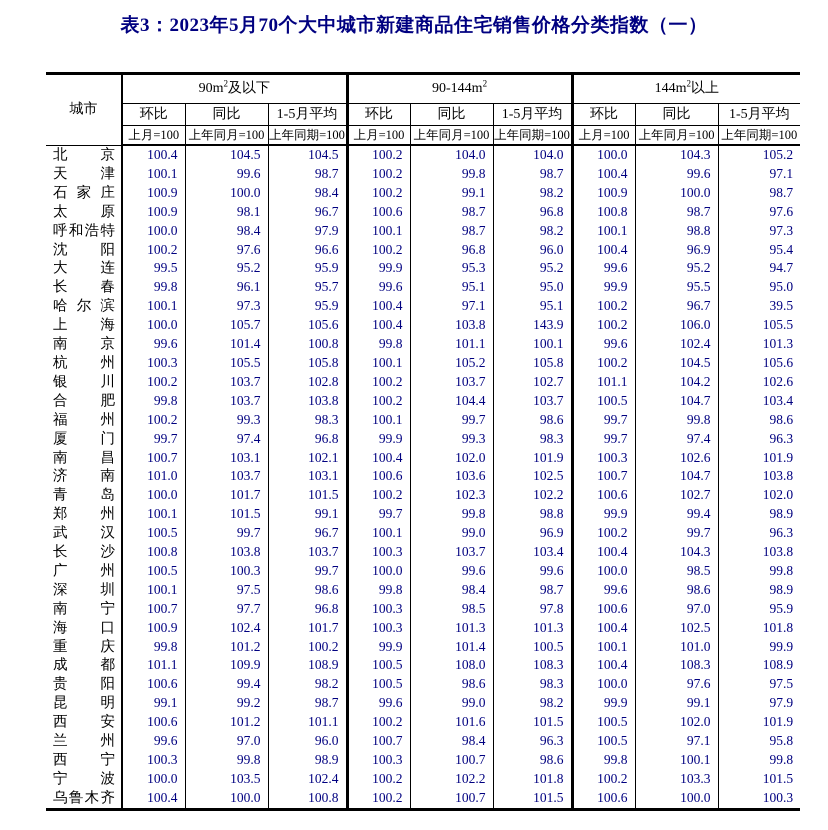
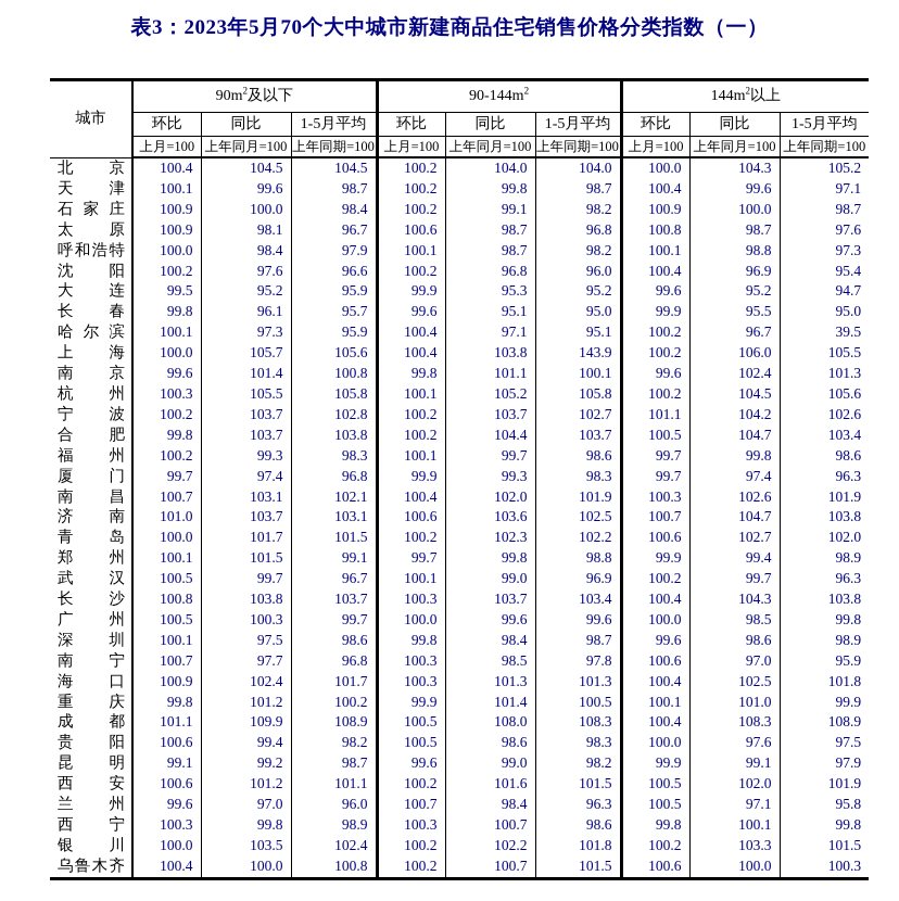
  表3：2023年5月70个大中城市新建商品住宅销售价格分类指数（一）
  城市	90m2及以下	90-144m2	144m2以上
  环比	同比	1-5月平均	环比	同比	1-5月平均	环比	同比	1-5月平均
  上月=100	上年同月=100	上年同期=100	上月=100	上年同月=100	上年同期=100	上月=100	上年同月=100	上年同期=100
  北京	100.4	104.5	104.5	100.2	104.0	104.0	100.0	104.3	105.2
  天津	100.1	99.6	98.7	100.2	99.8	98.7	100.4	99.6	97.1
  石家庄	100.9	100.0	98.4	100.2	99.1	98.2	100.9	100.0	98.7
  太原	100.9	98.1	96.7	100.6	98.7	96.8	100.8	98.7	97.6
  呼和浩特	100.0	98.4	97.9	100.1	98.7	98.2	100.1	98.8	97.3
  沈阳	100.2	97.6	96.6	100.2	96.8	96.0	100.4	96.9	95.4
  大连	99.5	95.2	95.9	99.9	95.3	95.2	99.6	95.2	94.7
  长春	99.8	96.1	95.7	99.6	95.1	95.0	99.9	95.5	95.0
  哈尔滨	100.1	97.3	95.9	100.4	97.1	95.1	100.2	96.7	39.5
  上海	100.0	105.7	105.6	100.4	103.8	143.9	100.2	106.0	105.5
  南京	99.6	101.4	100.8	99.8	101.1	100.1	99.6	102.4	101.3
  杭州	100.3	105.5	105.8	100.1	105.2	105.8	100.2	104.5	105.6
- 银川	100.2	103.7	102.8	100.2	103.7	102.7	101.1	104.2	102.6
+ 宁波	100.2	103.7	102.8	100.2	103.7	102.7	101.1	104.2	102.6
  合肥	99.8	103.7	103.8	100.2	104.4	103.7	100.5	104.7	103.4
  福州	100.2	99.3	98.3	100.1	99.7	98.6	99.7	99.8	98.6
  厦门	99.7	97.4	96.8	99.9	99.3	98.3	99.7	97.4	96.3
  南昌	100.7	103.1	102.1	100.4	102.0	101.9	100.3	102.6	101.9
  济南	101.0	103.7	103.1	100.6	103.6	102.5	100.7	104.7	103.8
  青岛	100.0	101.7	101.5	100.2	102.3	102.2	100.6	102.7	102.0
  郑州	100.1	101.5	99.1	99.7	99.8	98.8	99.9	99.4	98.9
  武汉	100.5	99.7	96.7	100.1	99.0	96.9	100.2	99.7	96.3
  长沙	100.8	103.8	103.7	100.3	103.7	103.4	100.4	104.3	103.8
  广州	100.5	100.3	99.7	100.0	99.6	99.6	100.0	98.5	99.8
  深圳	100.1	97.5	98.6	99.8	98.4	98.7	99.6	98.6	98.9
  南宁	100.7	97.7	96.8	100.3	98.5	97.8	100.6	97.0	95.9
  海口	100.9	102.4	101.7	100.3	101.3	101.3	100.4	102.5	101.8
  重庆	99.8	101.2	100.2	99.9	101.4	100.5	100.1	101.0	99.9
  成都	101.1	109.9	108.9	100.5	108.0	108.3	100.4	108.3	108.9
  贵阳	100.6	99.4	98.2	100.5	98.6	98.3	100.0	97.6	97.5
  昆明	99.1	99.2	98.7	99.6	99.0	98.2	99.9	99.1	97.9
  西安	100.6	101.2	101.1	100.2	101.6	101.5	100.5	102.0	101.9
  兰州	99.6	97.0	96.0	100.7	98.4	96.3	100.5	97.1	95.8
  西宁	100.3	99.8	98.9	100.3	100.7	98.6	99.8	100.1	99.8
- 宁波	100.0	103.5	102.4	100.2	102.2	101.8	100.2	103.3	101.5
+ 银川	100.0	103.5	102.4	100.2	102.2	101.8	100.2	103.3	101.5
  乌鲁木齐	100.4	100.0	100.8	100.2	100.7	101.5	100.6	100.0	100.3
